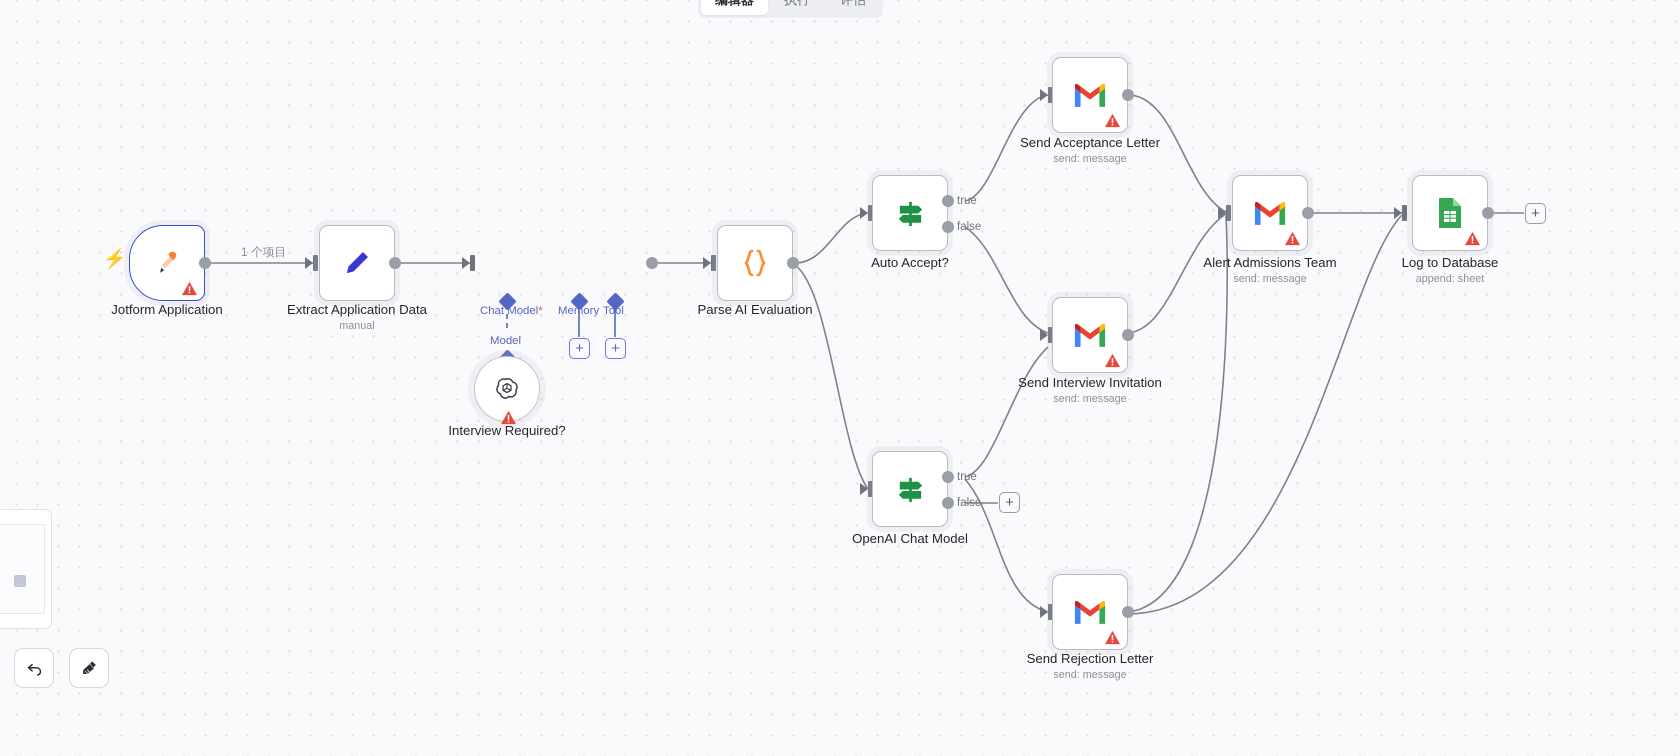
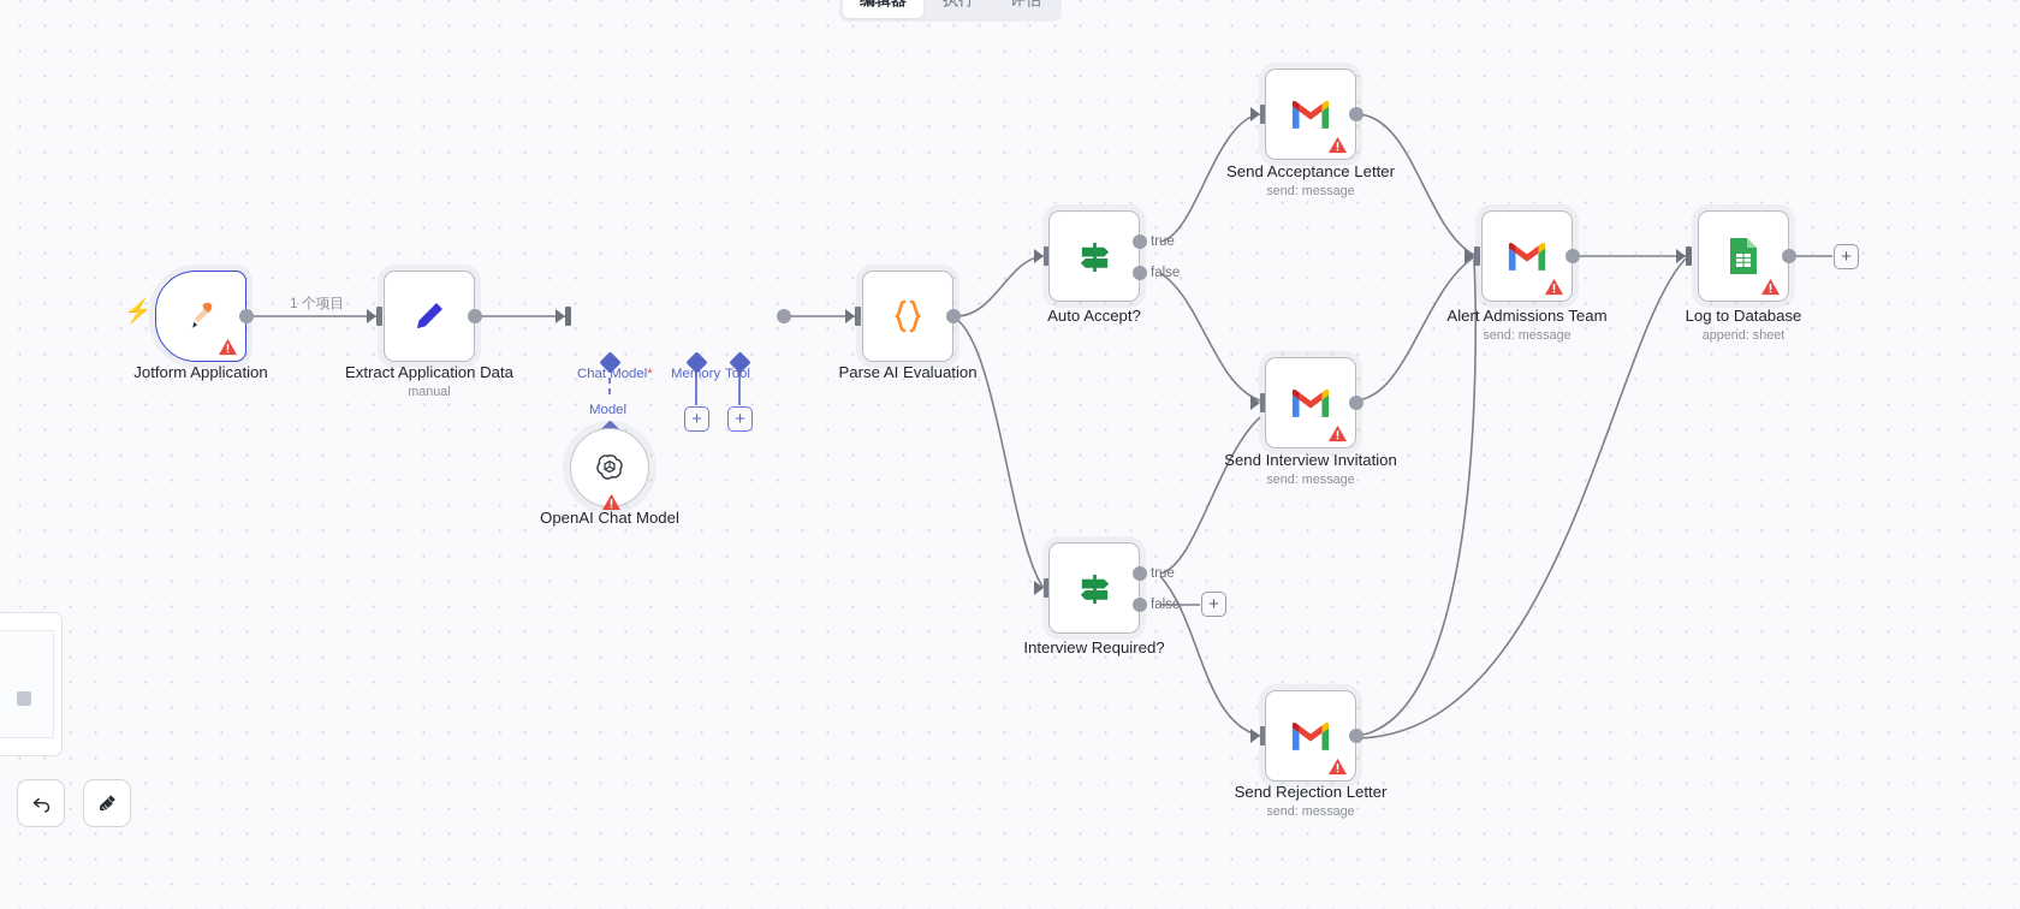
  ⚡
  Jotform Application
  1 个项目
  Extract Application Data
  manual
  Chat Model*
  Memory
  Tool
  Model
  +
  +
- Interview Required?
+ OpenAI Chat Model
  Parse AI Evaluation
  true
  false
  Auto Accept?
  true
  false
  +
- OpenAI Chat Model
+ Interview Required?
  Send Acceptance Letter
  send: message
  Send Interview Invitation
  send: message
  Send Rejection Letter
  send: message
  Alert Admissions Team
  send: message
  Log to Database
  append: sheet
  +
